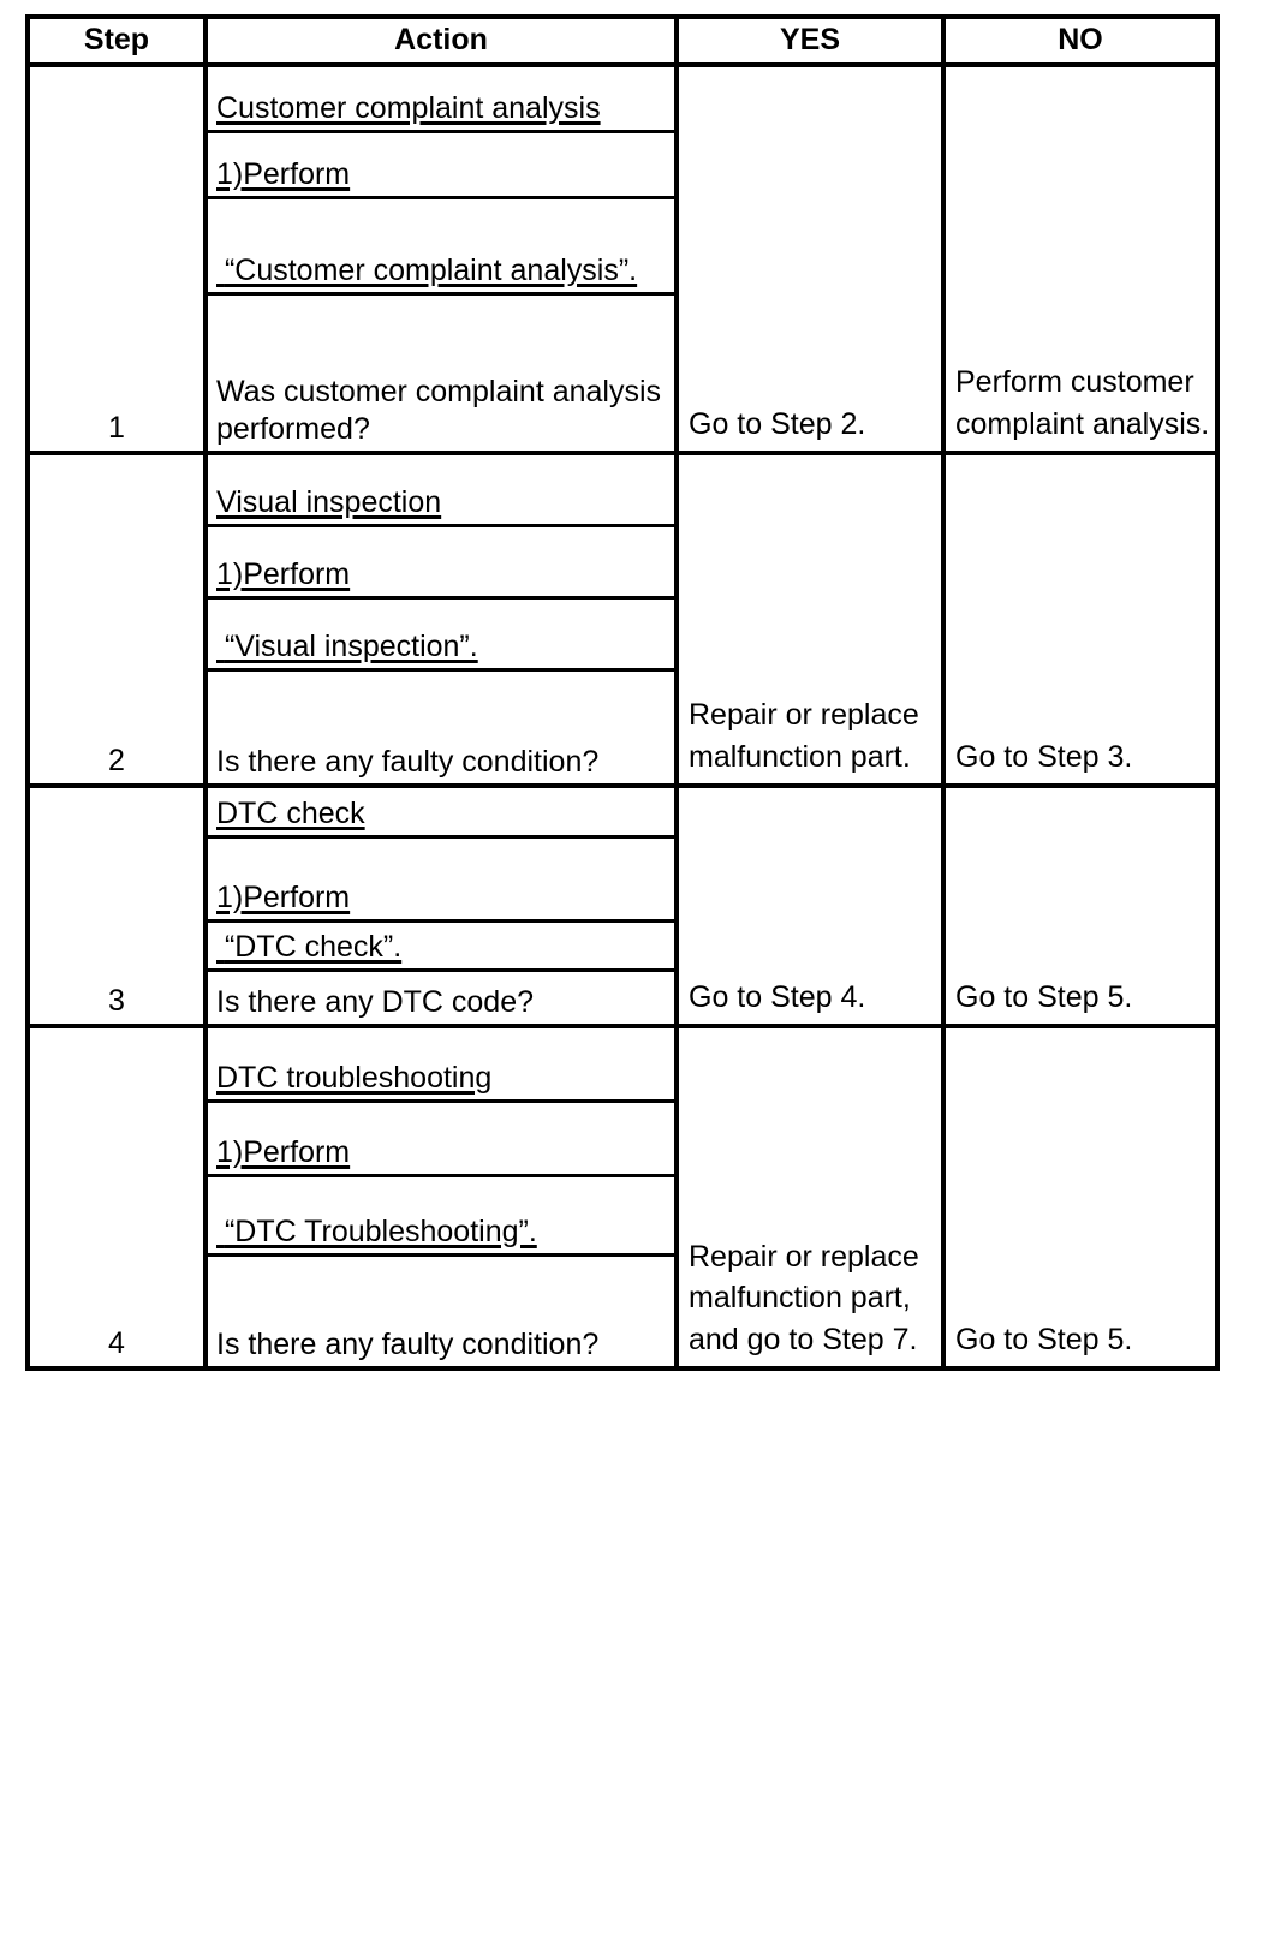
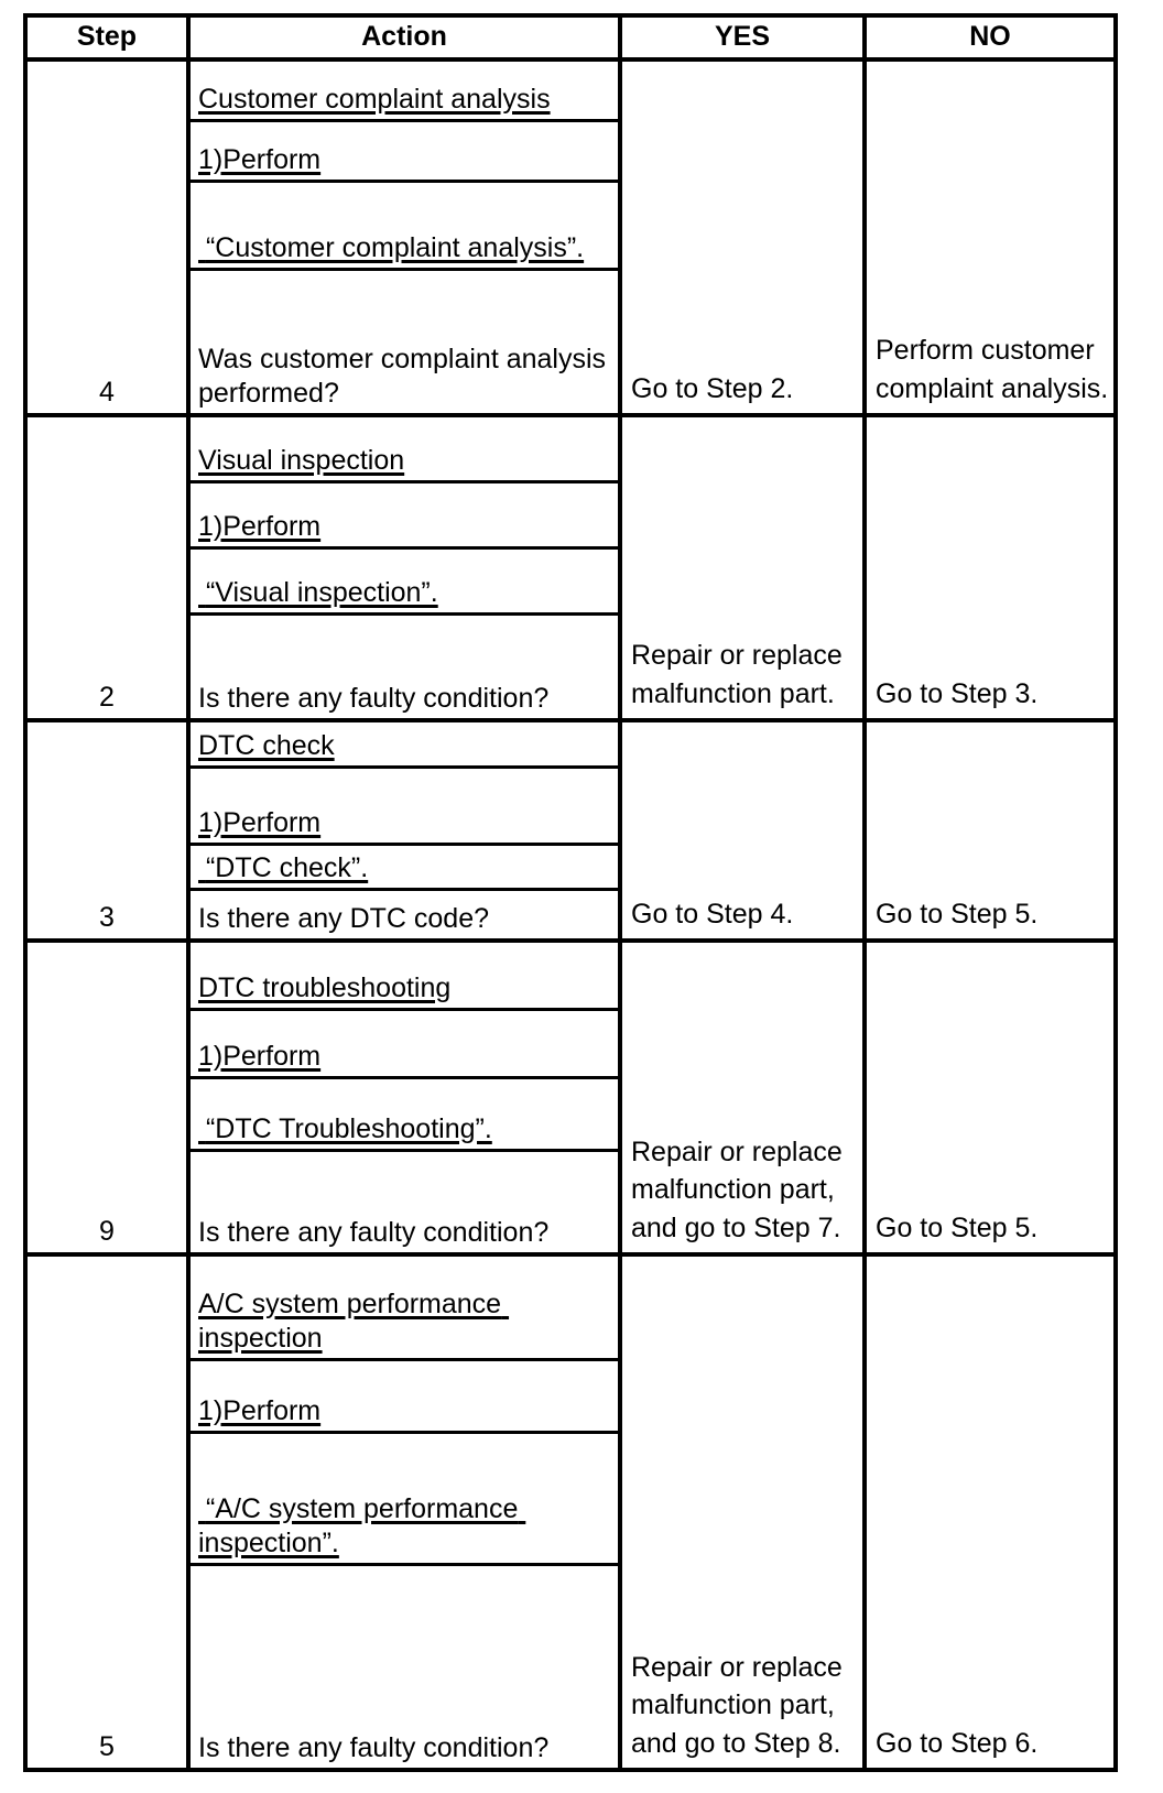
  Step	Action	YES	NO
- 1	Customer complaint analysis1)Perform “Customer complaint analysis”.Was customer complaint analysis performed?	Go to Step 2.	Perform customer complaint analysis.
+ 4	Customer complaint analysis1)Perform “Customer complaint analysis”.Was customer complaint analysis performed?	Go to Step 2.	Perform customer complaint analysis.
  2	Visual inspection1)Perform “Visual inspection”.Is there any faulty condition?	Repair or replace malfunction part.	Go to Step 3.
  3	DTC check1)Perform “DTC check”.Is there any DTC code?	Go to Step 4.	Go to Step 5.
- 4	DTC troubleshooting1)Perform “DTC Troubleshooting”.Is there any faulty condition?	Repair or replace malfunction part, and go to Step 7.	Go to Step 5.
+ 9	DTC troubleshooting1)Perform “DTC Troubleshooting”.Is there any faulty condition?	Repair or replace malfunction part, and go to Step 7.	Go to Step 5.
+ 5	A/C system performance inspection1)Perform “A/C system performance inspection”.Is there any faulty condition?	Repair or replace malfunction part, and go to Step 8.	Go to Step 6.
